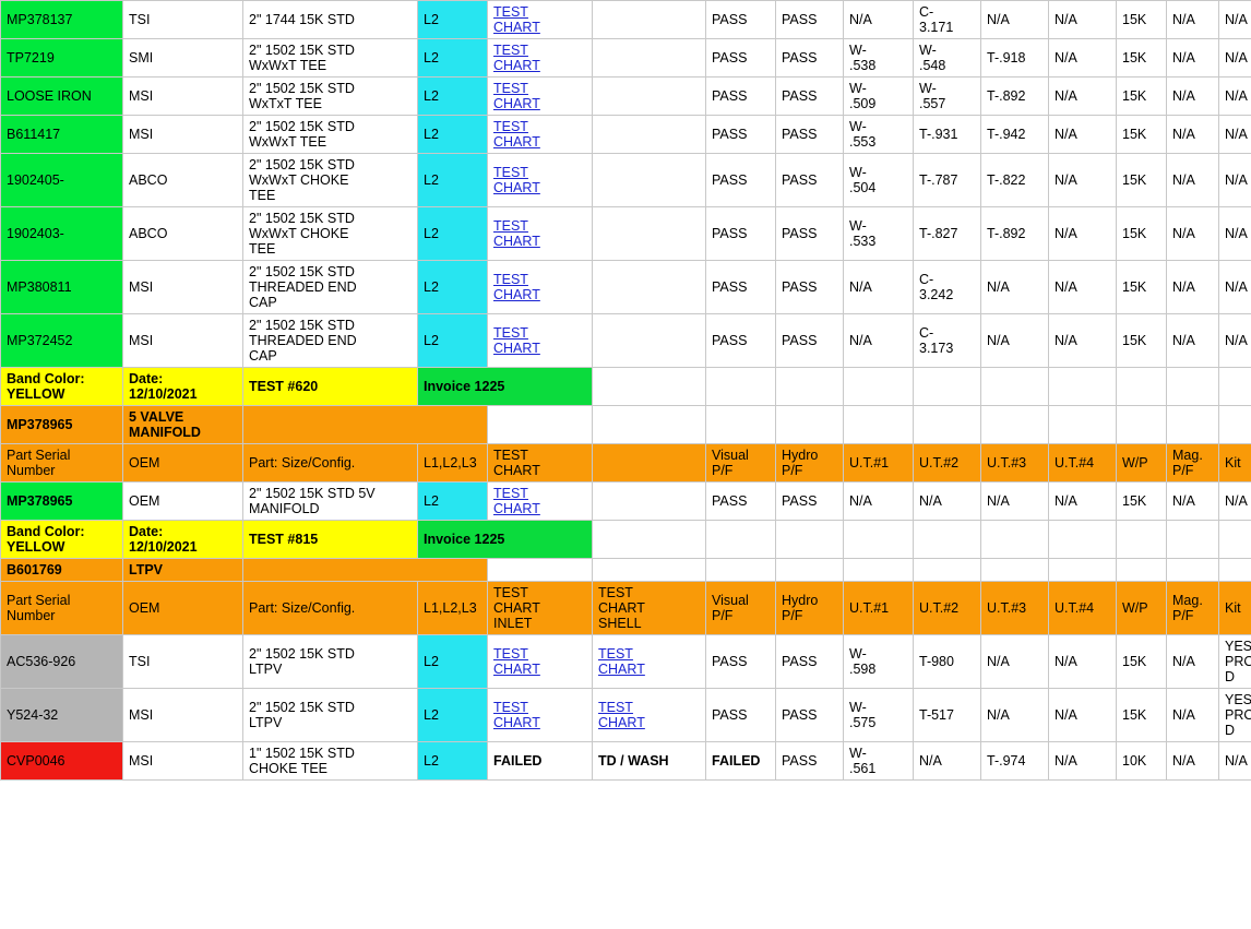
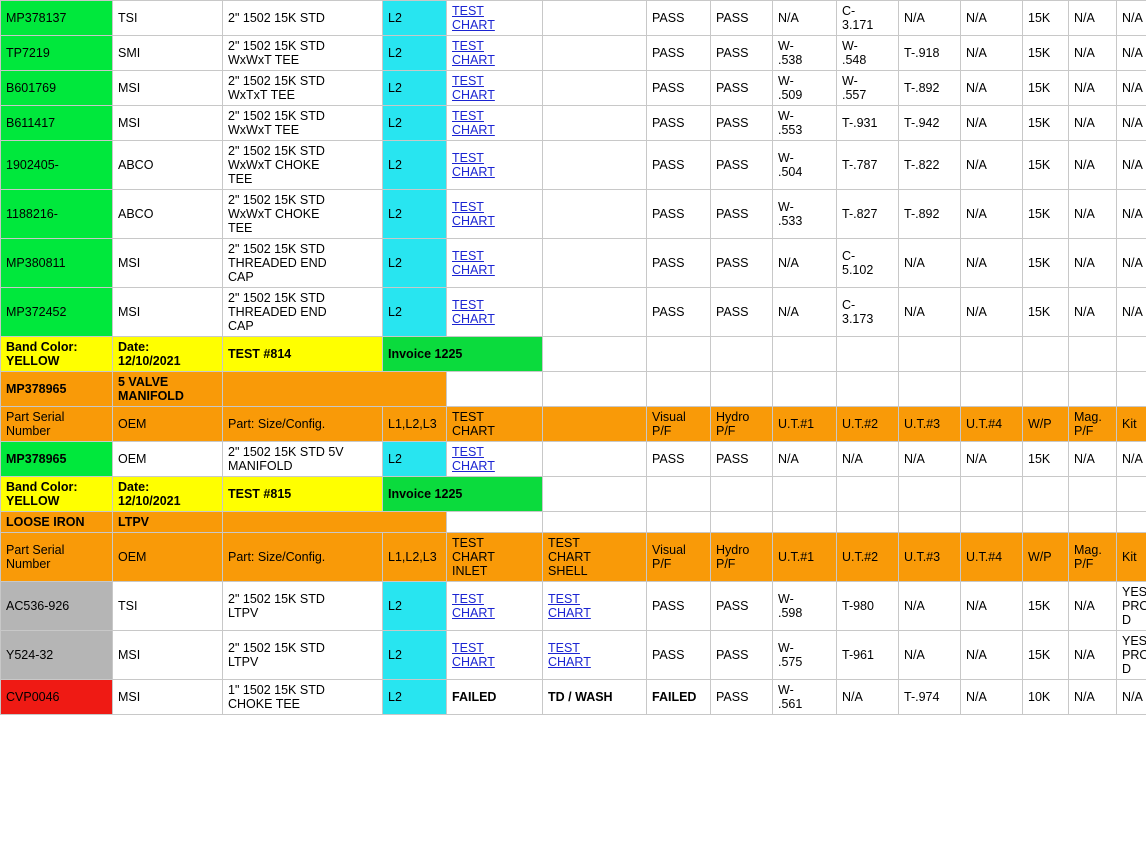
- MP378137	TSI	2" 1744 15K STD	L2	TEST CHART		PASS	PASS	N/A	C- 3.171	N/A	N/A	15K	N/A	N/A
+ MP378137	TSI	2" 1502 15K STD	L2	TEST CHART		PASS	PASS	N/A	C- 3.171	N/A	N/A	15K	N/A	N/A
  TP7219	SMI	2" 1502 15K STD WxWxT TEE	L2	TEST CHART		PASS	PASS	W- .538	W- .548	T-.918	N/A	15K	N/A	N/A
- LOOSE IRON	MSI	2" 1502 15K STD WxTxT TEE	L2	TEST CHART		PASS	PASS	W- .509	W- .557	T-.892	N/A	15K	N/A	N/A
+ B601769	MSI	2" 1502 15K STD WxTxT TEE	L2	TEST CHART		PASS	PASS	W- .509	W- .557	T-.892	N/A	15K	N/A	N/A
  B611417	MSI	2" 1502 15K STD WxWxT TEE	L2	TEST CHART		PASS	PASS	W- .553	T-.931	T-.942	N/A	15K	N/A	N/A
  1902405-	ABCO	2" 1502 15K STD WxWxT CHOKE TEE	L2	TEST CHART		PASS	PASS	W- .504	T-.787	T-.822	N/A	15K	N/A	N/A
- 1902403-	ABCO	2" 1502 15K STD WxWxT CHOKE TEE	L2	TEST CHART		PASS	PASS	W- .533	T-.827	T-.892	N/A	15K	N/A	N/A
+ 1188216-	ABCO	2" 1502 15K STD WxWxT CHOKE TEE	L2	TEST CHART		PASS	PASS	W- .533	T-.827	T-.892	N/A	15K	N/A	N/A
- MP380811	MSI	2" 1502 15K STD THREADED END CAP	L2	TEST CHART		PASS	PASS	N/A	C- 3.242	N/A	N/A	15K	N/A	N/A
+ MP380811	MSI	2" 1502 15K STD THREADED END CAP	L2	TEST CHART		PASS	PASS	N/A	C- 5.102	N/A	N/A	15K	N/A	N/A
  MP372452	MSI	2" 1502 15K STD THREADED END CAP	L2	TEST CHART		PASS	PASS	N/A	C- 3.173	N/A	N/A	15K	N/A	N/A
- Band Color: YELLOW	Date: 12/10/2021	TEST #620	Invoice 1225
+ Band Color: YELLOW	Date: 12/10/2021	TEST #814	Invoice 1225
  MP378965	5 VALVE MANIFOLD
  Part Serial Number	OEM	Part: Size/Config.	L1,L2,L3	TEST CHART		Visual P/F	Hydro P/F	U.T.#1	U.T.#2	U.T.#3	U.T.#4	W/P	Mag. P/F	Kit
  MP378965	OEM	2" 1502 15K STD 5V MANIFOLD	L2	TEST CHART		PASS	PASS	N/A	N/A	N/A	N/A	15K	N/A	N/A
  Band Color: YELLOW	Date: 12/10/2021	TEST #815	Invoice 1225
- B601769	LTPV
+ LOOSE IRON	LTPV
  Part Serial Number	OEM	Part: Size/Config.	L1,L2,L3	TEST CHART INLET	TEST CHART SHELL	Visual P/F	Hydro P/F	U.T.#1	U.T.#2	U.T.#3	U.T.#4	W/P	Mag. P/F	Kit
  AC536-926	TSI	2" 1502 15K STD LTPV	L2	TEST CHART	TEST CHART	PASS	PASS	W- .598	T-980	N/A	N/A	15K	N/A	YES PROD
- Y524-32	MSI	2" 1502 15K STD LTPV	L2	TEST CHART	TEST CHART	PASS	PASS	W- .575	T-517	N/A	N/A	15K	N/A	YES PROD
+ Y524-32	MSI	2" 1502 15K STD LTPV	L2	TEST CHART	TEST CHART	PASS	PASS	W- .575	T-961	N/A	N/A	15K	N/A	YES PROD
  CVP0046	MSI	1" 1502 15K STD CHOKE TEE	L2	FAILED	TD / WASH	FAILED	PASS	W- .561	N/A	T-.974	N/A	10K	N/A	N/A
